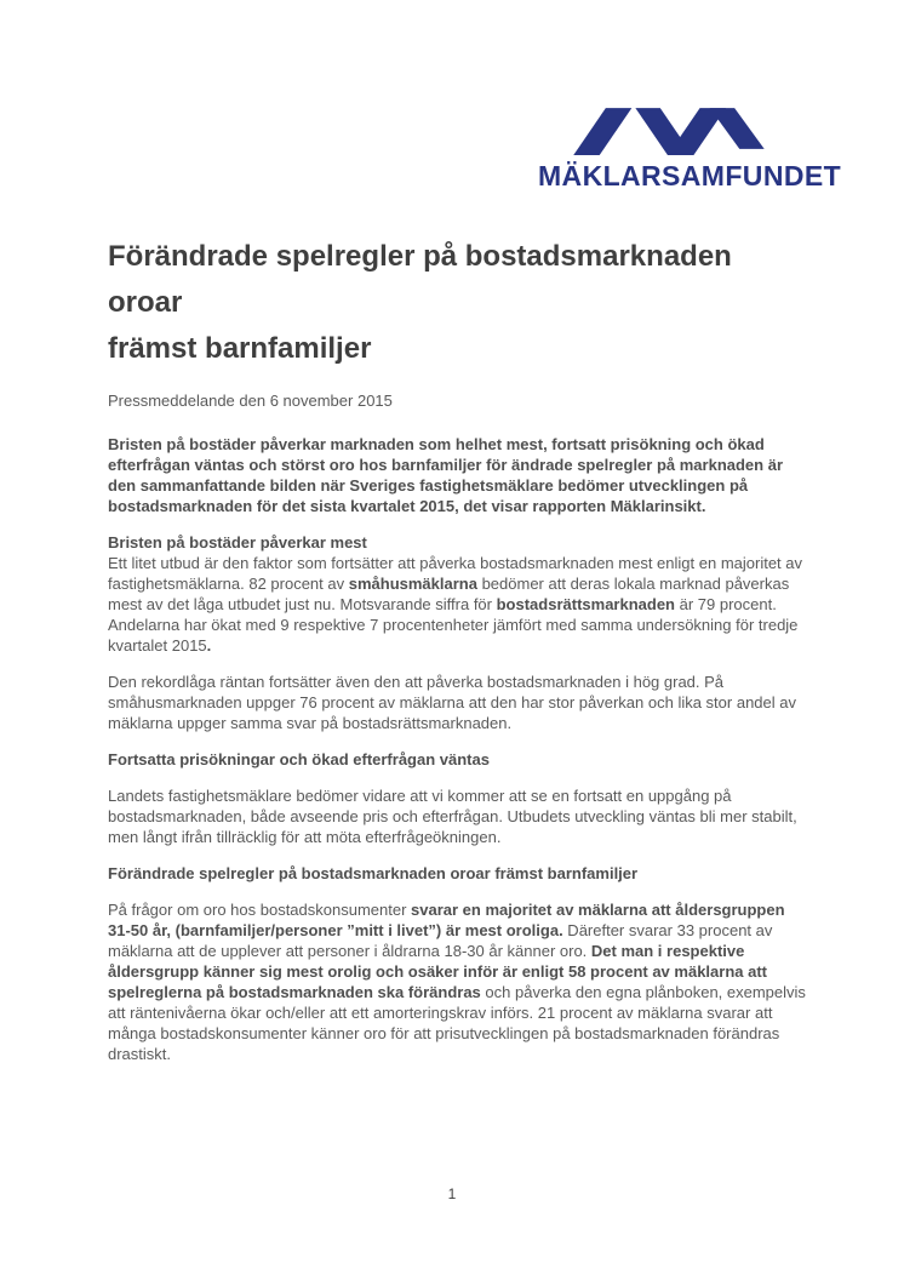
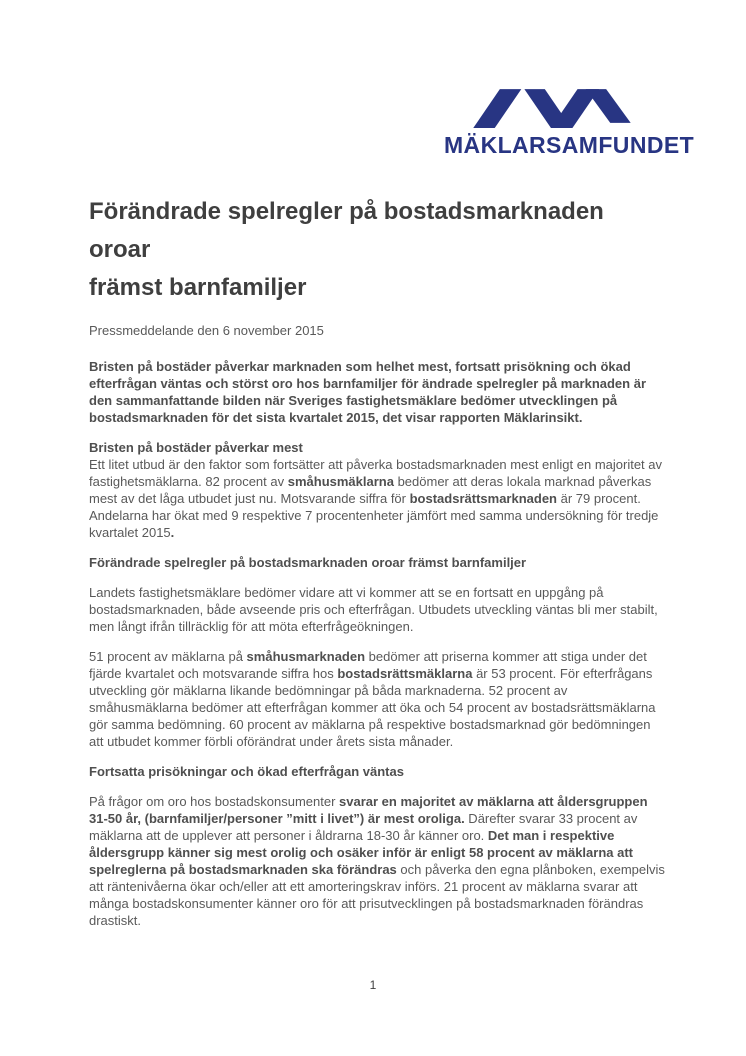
  MÄKLARSAMFUNDET
  Förändrade spelregler på bostadsmarknaden oroar
  främst barnfamiljer
  Pressmeddelande den 6 november 2015
  Bristen på bostäder påverkar marknaden som helhet mest, fortsatt prisökning och ökad efterfrågan väntas och störst oro hos barnfamiljer för ändrade spelregler på marknaden är den sammanfattande bilden när Sveriges fastighetsmäklare bedömer utvecklingen på bostadsmarknaden för det sista kvartalet 2015, det visar rapporten Mäklarinsikt.
  Bristen på bostäder påverkar mest
  Ett litet utbud är den faktor som fortsätter att påverka bostadsmarknaden mest enligt en majoritet av fastighetsmäklarna. 82 procent av småhusmäklarna bedömer att deras lokala marknad påverkas mest av det låga utbudet just nu. Motsvarande siffra för bostadsrättsmarknaden är 79 procent. Andelarna har ökat med 9 respektive 7 procentenheter jämfört med samma undersökning för tredje kvartalet 2015.
- Den rekordlåga räntan fortsätter även den att påverka bostadsmarknaden i hög grad. På småhusmarknaden uppger 76 procent av mäklarna att den har stor påverkan och lika stor andel av mäklarna uppger samma svar på bostadsrättsmarknaden.
- Fortsatta prisökningar och ökad efterfrågan väntas
+ Förändrade spelregler på bostadsmarknaden oroar främst barnfamiljer
  Landets fastighetsmäklare bedömer vidare att vi kommer att se en fortsatt en uppgång på bostadsmarknaden, både avseende pris och efterfrågan. Utbudets utveckling väntas bli mer stabilt, men långt ifrån tillräcklig för att möta efterfrågeökningen.
+ 51 procent av mäklarna på småhusmarknaden bedömer att priserna kommer att stiga under det fjärde kvartalet och motsvarande siffra hos bostadsrättsmäklarna är 53 procent. För efterfrågans utveckling gör mäklarna likande bedömningar på båda marknaderna. 52 procent av småhusmäklarna bedömer att efterfrågan kommer att öka och 54 procent av bostadsrättsmäklarna gör samma bedömning. 60 procent av mäklarna på respektive bostadsmarknad gör bedömningen att utbudet kommer förbli oförändrat under årets sista månader.
- Förändrade spelregler på bostadsmarknaden oroar främst barnfamiljer
+ Fortsatta prisökningar och ökad efterfrågan väntas
  På frågor om oro hos bostadskonsumenter svarar en majoritet av mäklarna att åldersgruppen 31-50 år, (barnfamiljer/personer ”mitt i livet”) är mest oroliga. Därefter svarar 33 procent av mäklarna att de upplever att personer i åldrarna 18-30 år känner oro. Det man i respektive åldersgrupp känner sig mest orolig och osäker inför är enligt 58 procent av mäklarna att spelreglerna på bostadsmarknaden ska förändras och påverka den egna plånboken, exempelvis att räntenivåerna ökar och/eller att ett amorteringskrav införs. 21 procent av mäklarna svarar att många bostadskonsumenter känner oro för att prisutvecklingen på bostadsmarknaden förändras drastiskt.
  1
